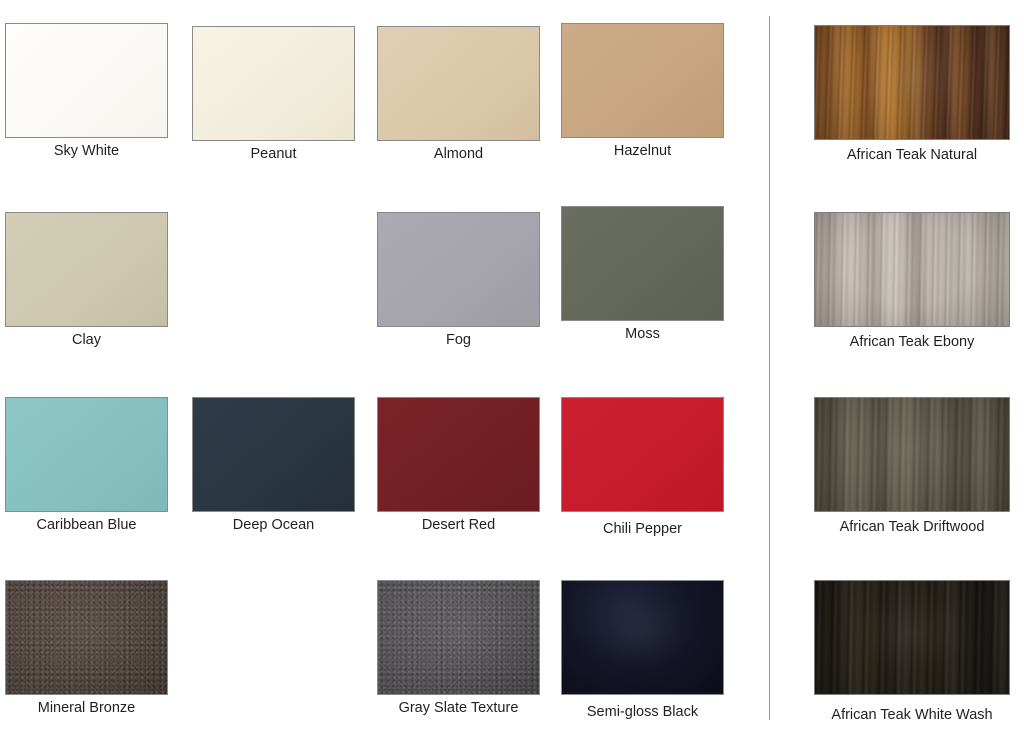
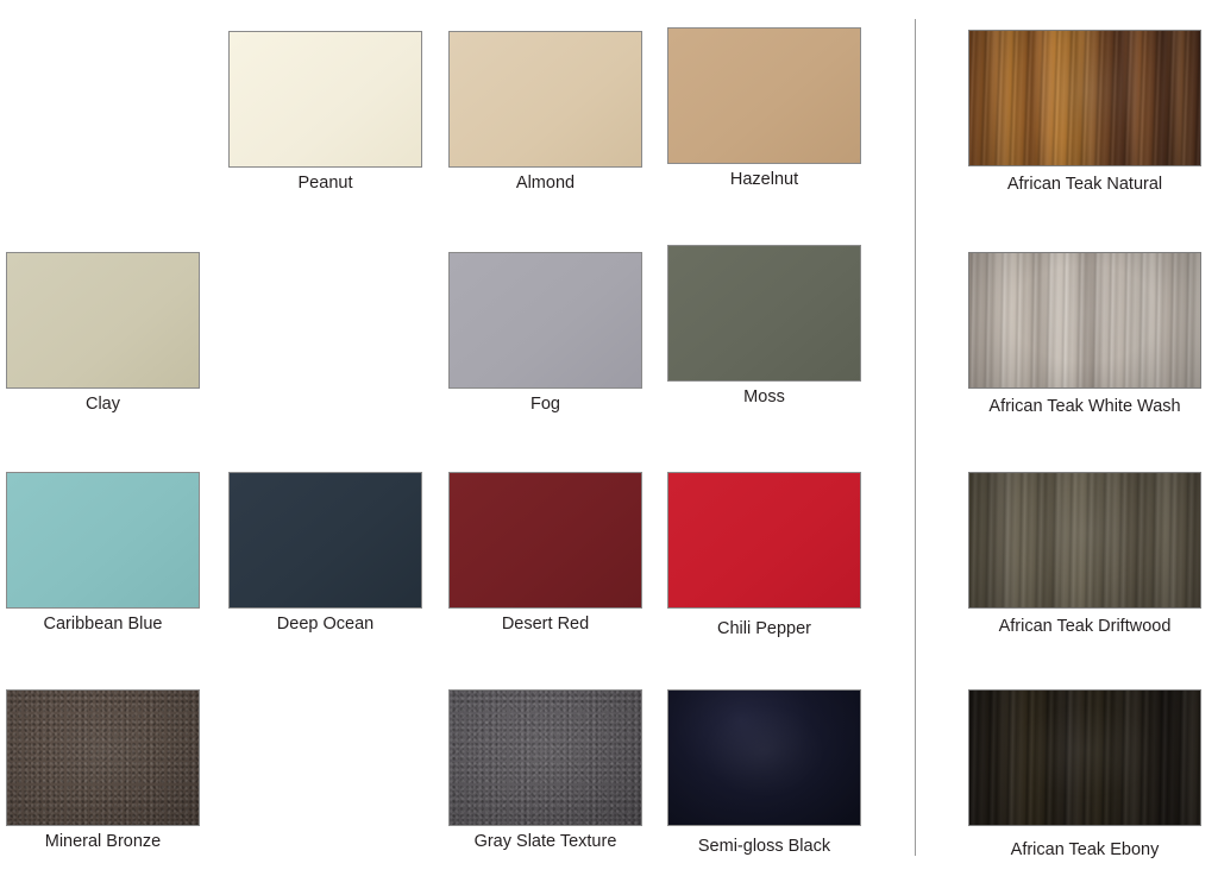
- Sky White
  Peanut
  Almond
  Hazelnut
  Clay
  Fog
  Moss
  Caribbean Blue
  Deep Ocean
  Desert Red
  Chili Pepper
  Mineral Bronze
  Gray Slate Texture
  Semi-gloss Black
  African Teak Natural
- African Teak Ebony
+ African Teak White Wash
  African Teak Driftwood
- African Teak White Wash
+ African Teak Ebony
